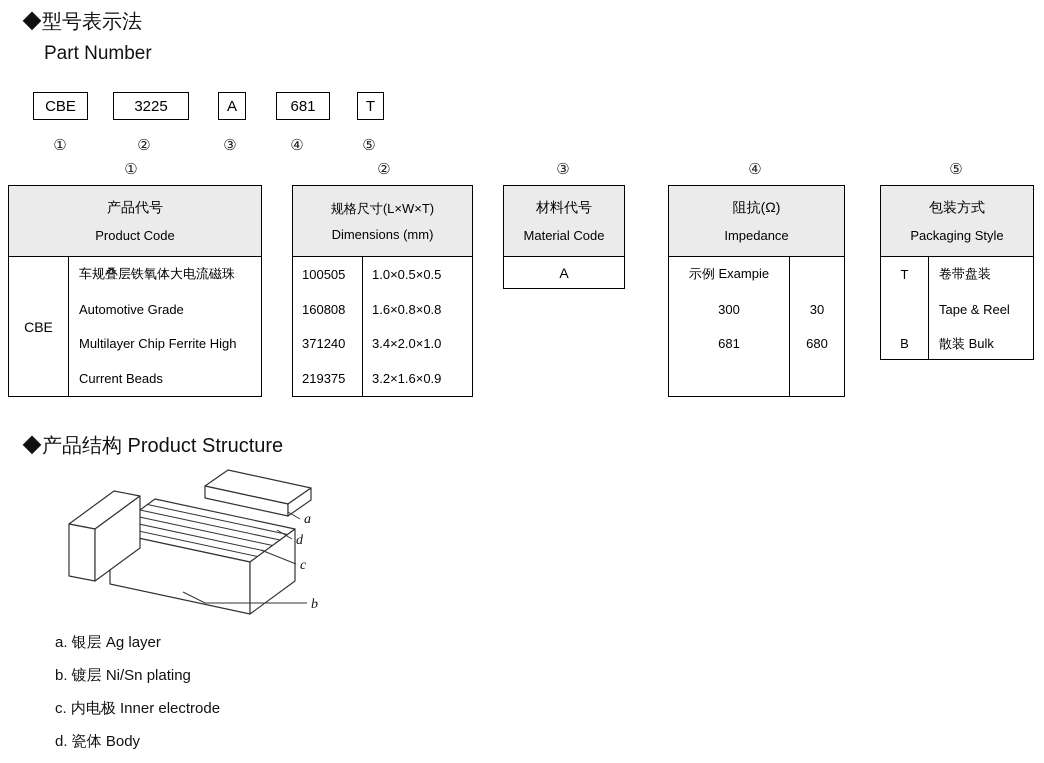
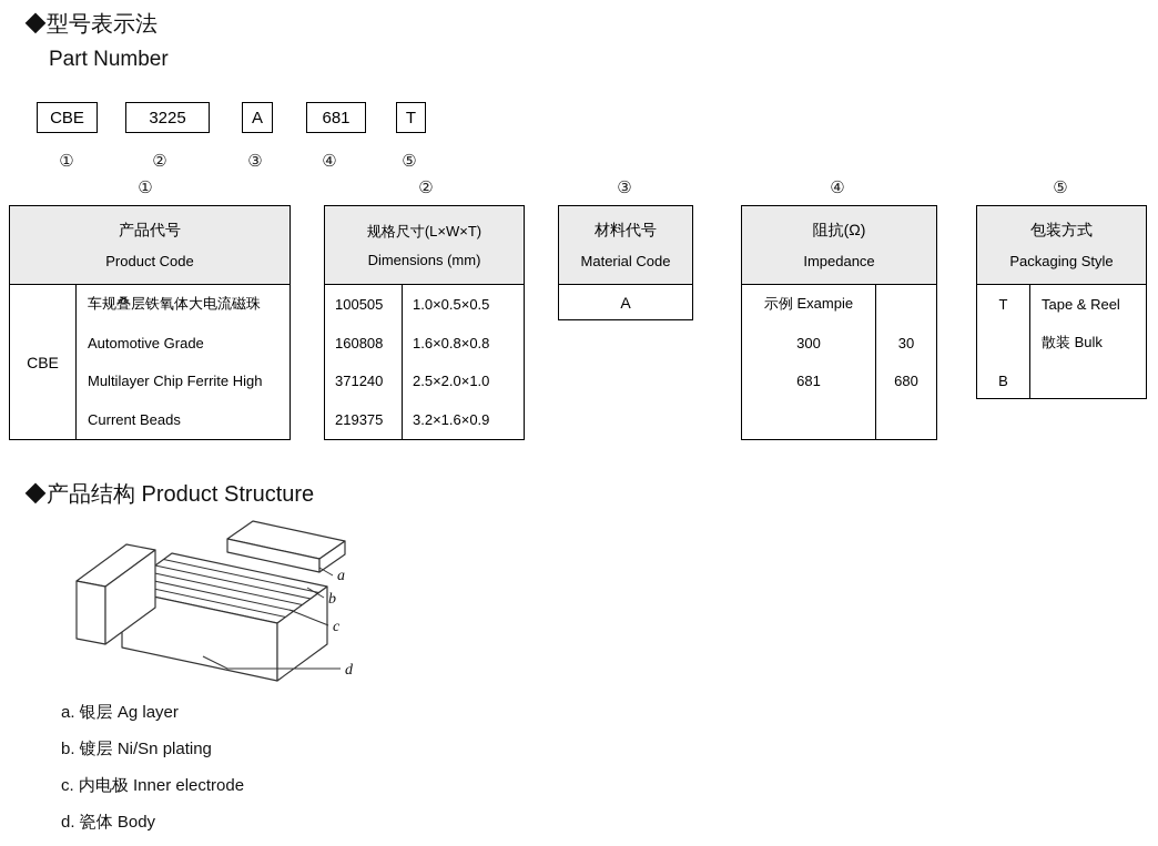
  ◆型号表示法
  Part Number
  CBE
  3225
  A
  681
  T
  ①
  ②
  ③
  ④
  ⑤
  ①
  ②
  ③
  ④
  ⑤
  产品代号
  Product Code
  CBE
  车规叠层铁氧体大电流磁珠
  Automotive Grade
  Multilayer Chip Ferrite High
  Current Beads
  规格尺寸(L×W×T)
  Dimensions (mm)
  100505
  160808
  371240
  219375
  1.0×0.5×0.5
  1.6×0.8×0.8
- 3.4×2.0×1.0
+ 2.5×2.0×1.0
  3.2×1.6×0.9
  材料代号
  Material Code
  A
  阻抗(Ω)
  Impedance
  示例 Exampie
  300
  681
  30
  680
  包装方式
  Packaging Style
  T
  B
- 卷带盘装
  Tape & Reel
  散装 Bulk
  ◆产品结构 Product Structure
  a
- d
+ b
  c
- b
+ d
  a. 银层 Ag layer
  b. 镀层 Ni/Sn plating
  c. 内电极 Inner electrode
  d. 瓷体 Body
